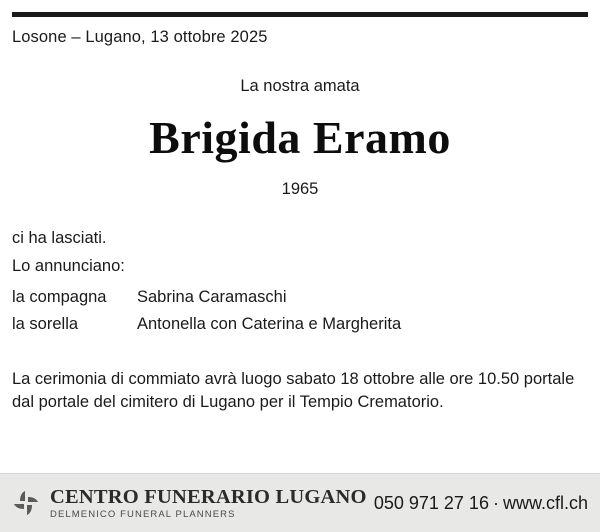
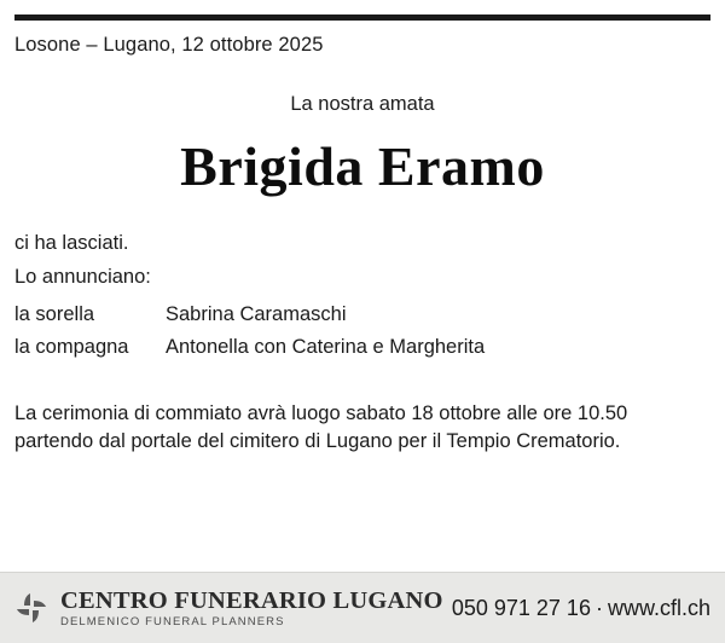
- Losone – Lugano, 13 ottobre 2025
+ Losone – Lugano, 12 ottobre 2025
  La nostra amata
  Brigida Eramo
- 1965
  ci ha lasciati.
  Lo annunciano:
- la compagna
+ la sorella
  Sabrina Caramaschi
- la sorella
+ la compagna
  Antonella con Caterina e Margherita
- La cerimonia di commiato avrà luogo sabato 18 ottobre alle ore 10.50 portale dal portale del cimitero di Lugano per il Tempio Crematorio.
+ La cerimonia di commiato avrà luogo sabato 18 ottobre alle ore 10.50 partendo dal portale del cimitero di Lugano per il Tempio Crematorio.
  CENTRO FUNERARIO LUGANO
  DELMENICO FUNERAL PLANNERS
  050 971 27 16 · www.cfl.ch
